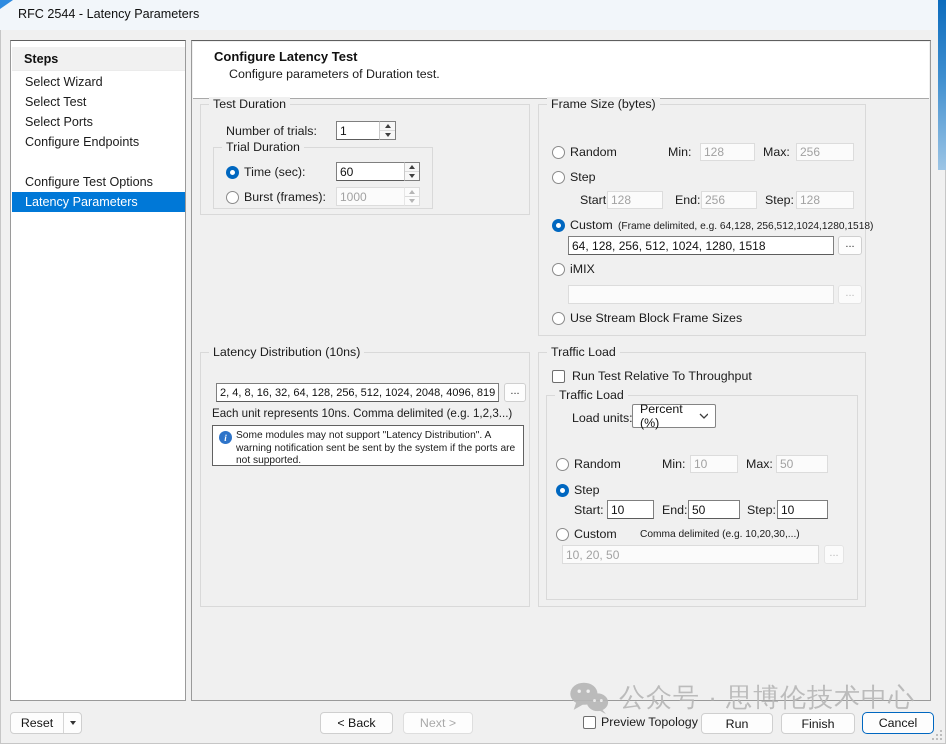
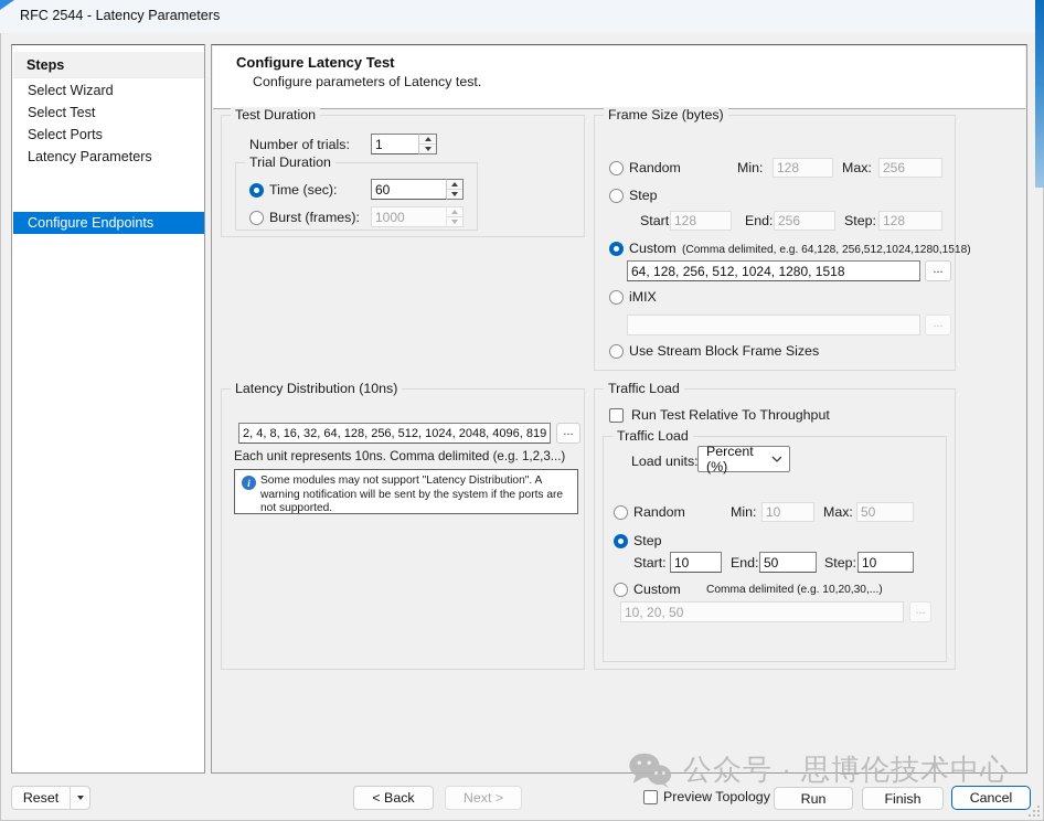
  RFC 2544 - Latency Parameters
  Steps
  Select Wizard
  Select Test
  Select Ports
- Configure Endpoints
+ Latency Parameters
- Configure Test Options
- Latency Parameters
+ Configure Endpoints
  Configure Latency Test
- Configure parameters of Duration test.
+ Configure parameters of Latency test.
  Test Duration
  Number of trials:
  1
  Trial Duration
  Time (sec):
  60
  Burst (frames):
  1000
  Frame Size (bytes)
  Random
  Min:
  128
  Max:
  256
  Step
  Start
  128
  End:
  256
  Step:
  128
  Custom
- (Frame delimited, e.g. 64,128, 256,512,1024,1280,1518)
+ (Comma delimited, e.g. 64,128, 256,512,1024,1280,1518)
  64, 128, 256, 512, 1024, 1280, 1518
  ...
  iMIX
  ...
  Use Stream Block Frame Sizes
  Latency Distribution (10ns)
  2, 4, 8, 16, 32, 64, 128, 256, 512, 1024, 2048, 4096, 819
  ...
  Each unit represents 10ns. Comma delimited (e.g. 1,2,3...)
  i
- Some modules may not support "Latency Distribution". A warning notification sent be sent by the system if the ports are not supported.
+ Some modules may not support "Latency Distribution". A warning notification will be sent by the system if the ports are not supported.
  Traffic Load
  Run Test Relative To Throughput
  Traffic Load
  Load units:
  Percent (%)
  Random
  Min:
  10
  Max:
  50
  Step
  Start:
  10
  End:
  50
  Step:
  10
  Custom
  Comma delimited (e.g. 10,20,30,...)
  10, 20, 50
  ...
  Reset
  < Back
  Next >
  Preview Topology
  Run
  Finish
  Cancel
  公众号 · 思博伦技术中心
